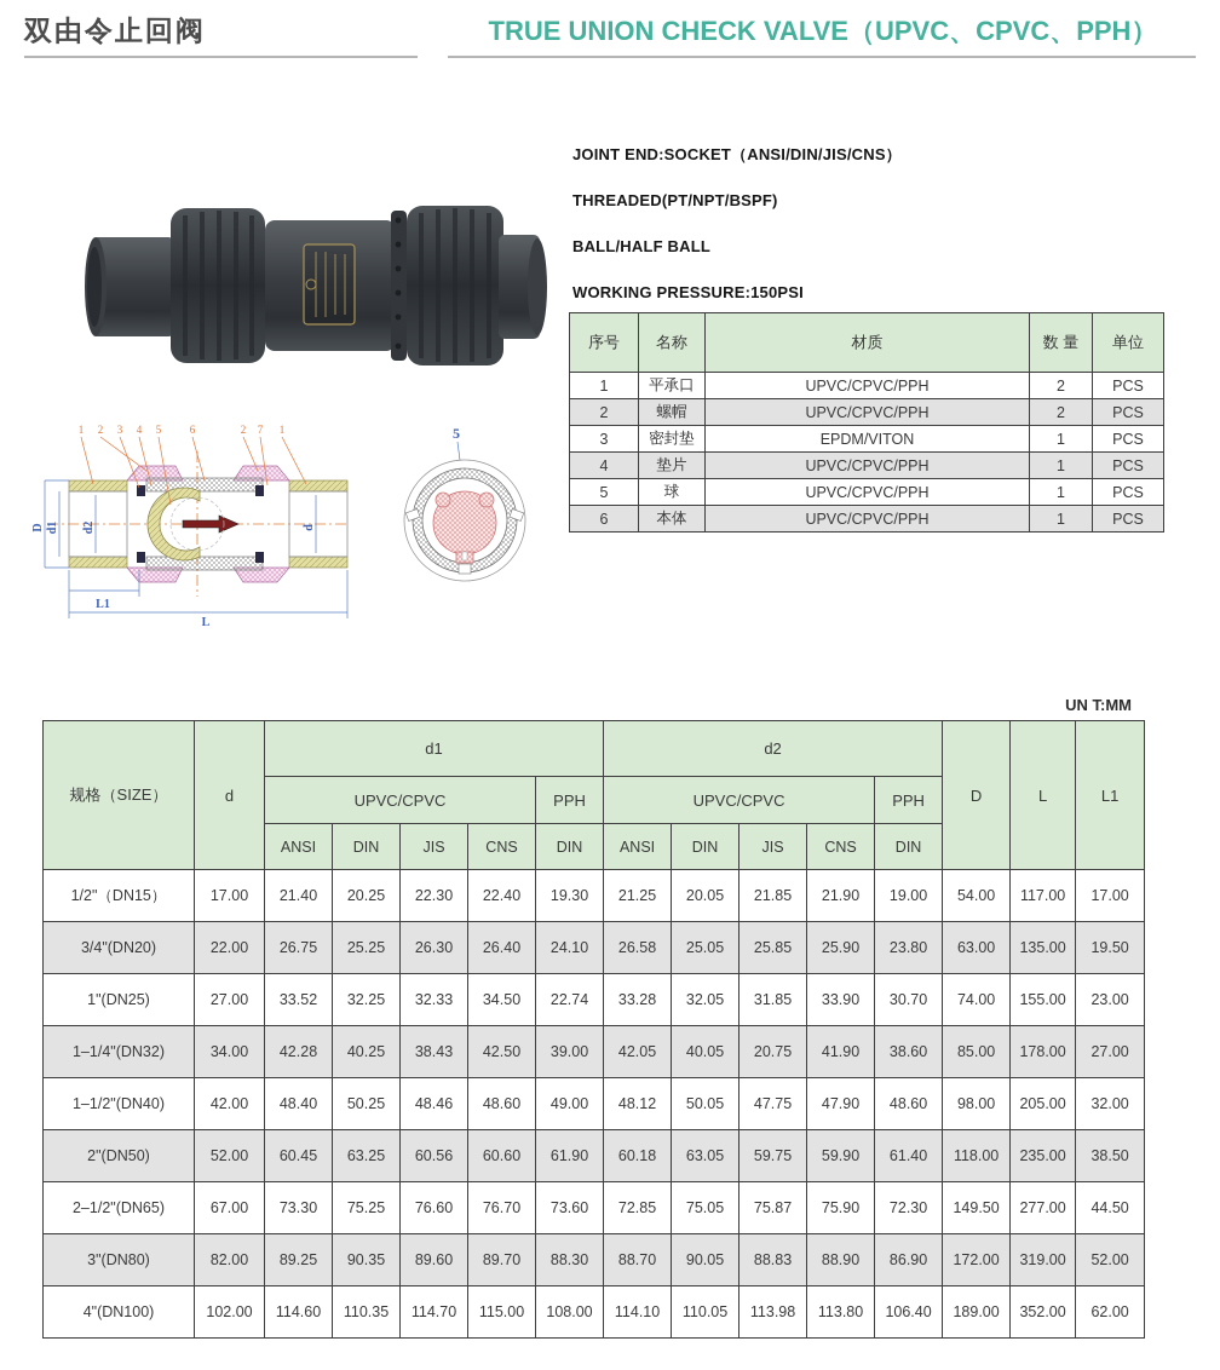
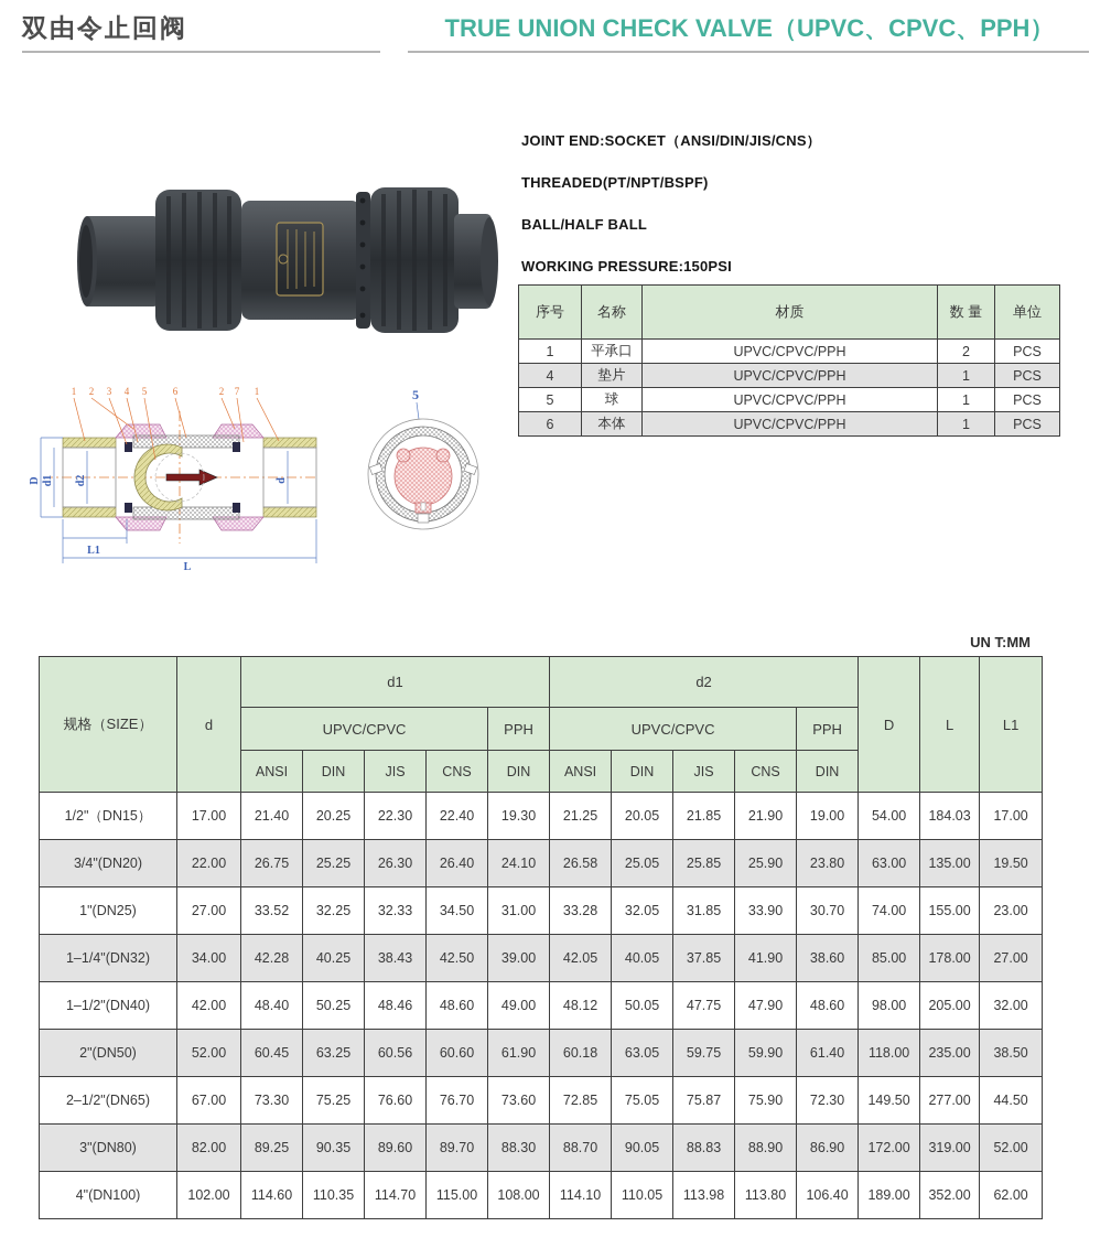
  双由令止回阀
  TRUE UNION CHECK VALVE（UPVC、CPVC、PPH）
  JOINT END:SOCKET（ANSI/DIN/JIS/CNS）
  THREADED(PT/NPT/BSPF)
  BALL/HALF BALL
  WORKING PRESSURE:150PSI
  序号	名称	材质	数 量	单位
  1	平承口	UPVC/CPVC/PPH	2	PCS
- 2	螺帽	UPVC/CPVC/PPH	2	PCS
- 3	密封垫	EPDM/VITON	1	PCS
  4	垫片	UPVC/CPVC/PPH	1	PCS
  5	球	UPVC/CPVC/PPH	1	PCS
  6	本体	UPVC/CPVC/PPH	1	PCS
  1
  2
  3
  4
  5
  6
  2
  7
  1
  L1
  L
  5
  UN T:MM
  规格（SIZE）	d	d1	d2	D	L	L1
  UPVC/CPVC	PPH	UPVC/CPVC	PPH
  ANSI	DIN	JIS	CNS	DIN	ANSI	DIN	JIS	CNS	DIN
- 1/2"（DN15）	17.00	21.40	20.25	22.30	22.40	19.30	21.25	20.05	21.85	21.90	19.00	54.00	117.00	17.00
+ 1/2"（DN15）	17.00	21.40	20.25	22.30	22.40	19.30	21.25	20.05	21.85	21.90	19.00	54.00	184.03	17.00
  3/4"(DN20)	22.00	26.75	25.25	26.30	26.40	24.10	26.58	25.05	25.85	25.90	23.80	63.00	135.00	19.50
- 1"(DN25)	27.00	33.52	32.25	32.33	34.50	22.74	33.28	32.05	31.85	33.90	30.70	74.00	155.00	23.00
+ 1"(DN25)	27.00	33.52	32.25	32.33	34.50	31.00	33.28	32.05	31.85	33.90	30.70	74.00	155.00	23.00
- 1–1/4"(DN32)	34.00	42.28	40.25	38.43	42.50	39.00	42.05	40.05	20.75	41.90	38.60	85.00	178.00	27.00
+ 1–1/4"(DN32)	34.00	42.28	40.25	38.43	42.50	39.00	42.05	40.05	37.85	41.90	38.60	85.00	178.00	27.00
  1–1/2"(DN40)	42.00	48.40	50.25	48.46	48.60	49.00	48.12	50.05	47.75	47.90	48.60	98.00	205.00	32.00
  2"(DN50)	52.00	60.45	63.25	60.56	60.60	61.90	60.18	63.05	59.75	59.90	61.40	118.00	235.00	38.50
  2–1/2"(DN65)	67.00	73.30	75.25	76.60	76.70	73.60	72.85	75.05	75.87	75.90	72.30	149.50	277.00	44.50
  3"(DN80)	82.00	89.25	90.35	89.60	89.70	88.30	88.70	90.05	88.83	88.90	86.90	172.00	319.00	52.00
  4"(DN100)	102.00	114.60	110.35	114.70	115.00	108.00	114.10	110.05	113.98	113.80	106.40	189.00	352.00	62.00
